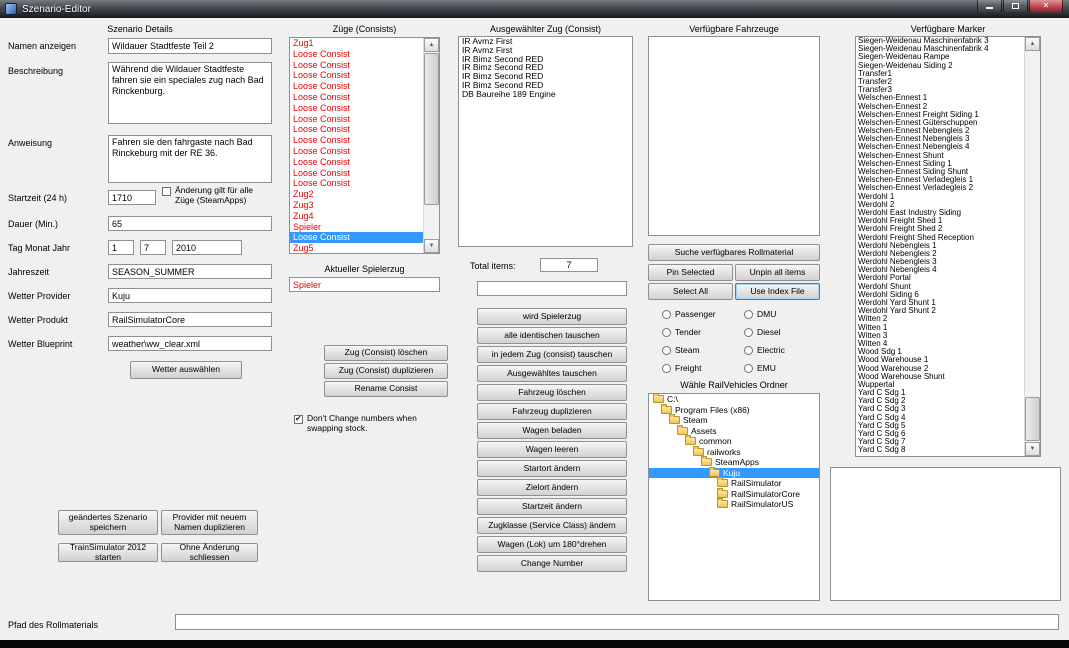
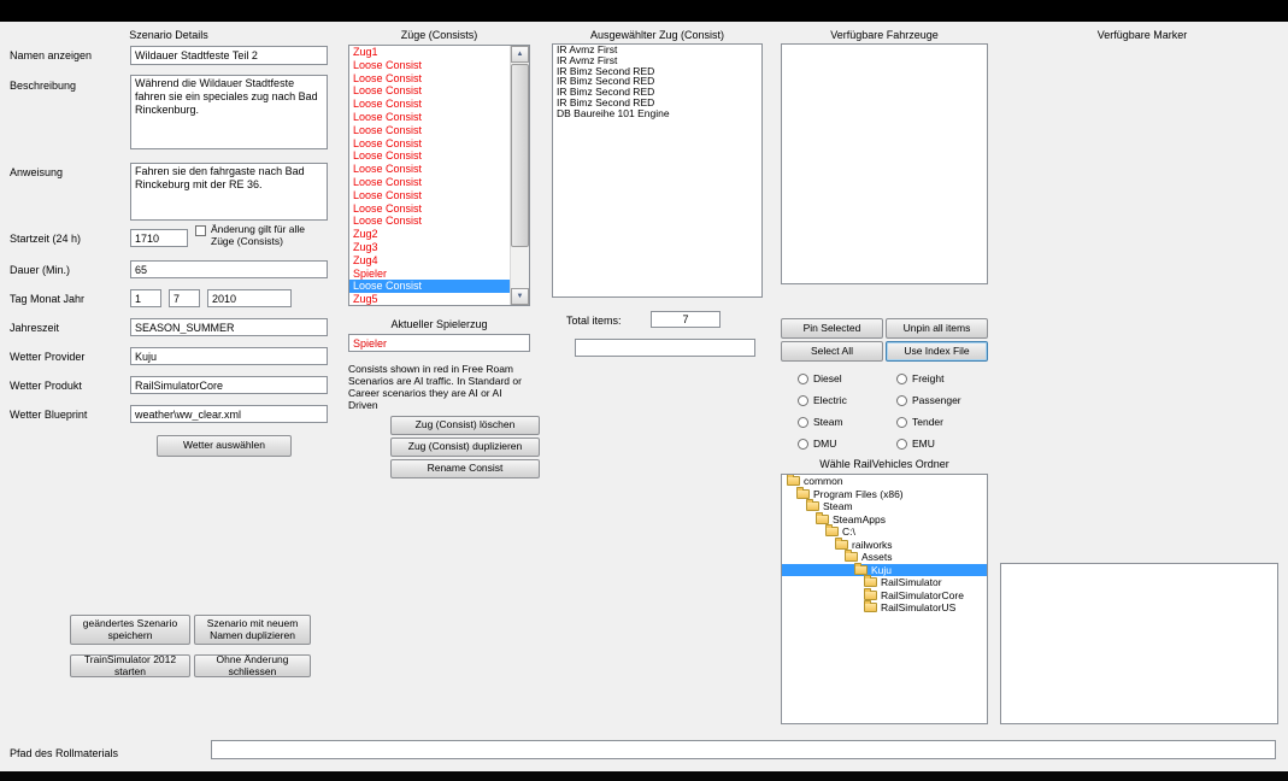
- Szenario-Editor
- ✕
  Szenario Details
  Namen anzeigen
  Wildauer Stadtfeste Teil 2
  Beschreibung
  Anweisung
  Startzeit (24 h)
  1710
- Änderung gilt für alle Züge (SteamApps)
+ Änderung gilt für alle Züge (Consists)
  Dauer (Min.)
  65
  Tag Monat Jahr
  1
  7
  2010
  Jahreszeit
  SEASON_SUMMER
  Wetter Provider
  Kuju
  Wetter Produkt
  RailSimulatorCore
  Wetter Blueprint
  weather\ww_clear.xml
  Wetter auswählen
  geändertes Szenario speichern
- Provider mit neuem Namen duplizieren
+ Szenario mit neuem Namen duplizieren
  TrainSimulator 2012 starten
  Ohne Änderung schliessen
  Züge (Consists)
  Zug1
  Loose Consist
  Loose Consist
  Loose Consist
  Loose Consist
  Loose Consist
  Loose Consist
  Loose Consist
  Loose Consist
  Loose Consist
  Loose Consist
  Loose Consist
  Loose Consist
  Loose Consist
  Zug2
  Zug3
  Zug4
  Spieler
  Loose Consist
  Zug5
  Aktueller Spielerzug
  Spieler
+ Consists shown in red in Free Roam Scenarios are AI traffic. In Standard or Career scenarios they are AI or AI Driven
  Zug (Consist) löschen
  Zug (Consist) duplizieren
  Rename Consist
- Don't Change numbers when swapping stock.
  Ausgewählter Zug (Consist)
  IR Avmz First
  IR Avmz First
  IR Bimz Second RED
  IR Bimz Second RED
  IR Bimz Second RED
  IR Bimz Second RED
- DB Baureihe 189 Engine
+ DB Baureihe 101 Engine
  Total items:
  7
- wird Spielerzug
- alle identischen tauschen
- in jedem Zug (consist) tauschen
- Ausgewähltes tauschen
- Fahrzeug löschen
- Fahrzeug duplizieren
- Wagen beladen
- Wagen leeren
- Startort ändern
- Zielort ändern
- Startzeit ändern
- Zugklasse (Service Class) ändern
- Wagen (Lok) um 180°drehen
- Change Number
  Verfügbare Fahrzeuge
- Suche verfügbares Rollmaterial
  Pin Selected
  Unpin all items
  Select All
  Use Index File
- Passenger
+ Diesel
- DMU
+ Freight
- Tender
+ Electric
- Diesel
+ Passenger
  Steam
- Electric
+ Tender
- Freight
+ DMU
  EMU
  Wähle RailVehicles Ordner
- C:\
+ common
  Program Files (x86)
  Steam
- Assets
+ SteamApps
- common
+ C:\
  railworks
- SteamApps
+ Assets
  Kuju
  RailSimulator
  RailSimulatorCore
  RailSimulatorUS
  Verfügbare Marker
- Siegen-Weidenau Maschinenfabrik 3
- Siegen-Weidenau Maschinenfabrik 4
- Siegen-Weidenau Rampe
- Siegen-Weidenau Siding 2
- Transfer1
- Transfer2
- Transfer3
- Welschen-Ennest 1
- Welschen-Ennest 2
- Welschen-Ennest Freight Siding 1
- Welschen-Ennest Güterschuppen
- Welschen-Ennest Nebengleis 2
- Welschen-Ennest Nebengleis 3
- Welschen-Ennest Nebengleis 4
- Welschen-Ennest Shunt
- Welschen-Ennest Siding 1
- Welschen-Ennest Siding Shunt
- Welschen-Ennest Verladegleis 1
- Welschen-Ennest Verladegleis 2
- Werdohl 1
- Werdohl 2
- Werdohl East Industry Siding
- Werdohl Freight Shed 1
- Werdohl Freight Shed 2
- Werdohl Freight Shed Reception
- Werdohl Nebengleis 1
- Werdohl Nebengleis 2
- Werdohl Nebengleis 3
- Werdohl Nebengleis 4
- Werdohl Portal
- Werdohl Shunt
- Werdohl Siding 6
- Werdohl Yard Shunt 1
- Werdohl Yard Shunt 2
- Witten 2
- Witten 1
- Witten 3
- Witten 4
- Wood Sdg 1
- Wood Warehouse 1
- Wood Warehouse 2
- Wood Warehouse Shunt
- Wuppertal
- Yard C Sdg 1
- Yard C Sdg 2
- Yard C Sdg 3
- Yard C Sdg 4
- Yard C Sdg 5
- Yard C Sdg 6
- Yard C Sdg 7
- Yard C Sdg 8
  Pfad des Rollmaterials
